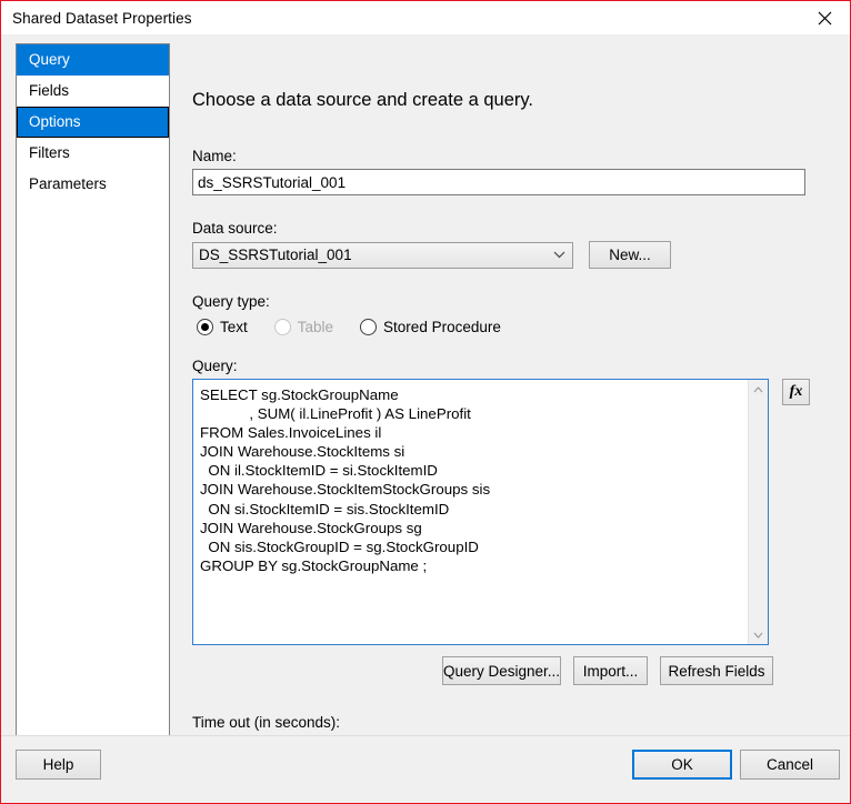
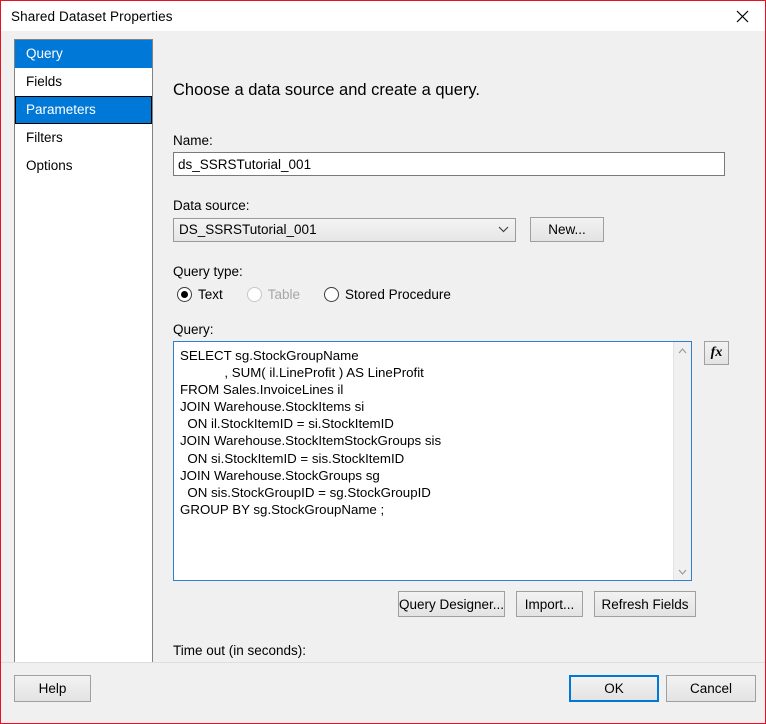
  Shared Dataset Properties
  Query
  Fields
- Options
+ Parameters
  Filters
- Parameters
+ Options
  Choose a data source and create a query.
  Name:
  ds_SSRSTutorial_001
  Data source:
  DS_SSRSTutorial_001
  New...
  Query type:
  Text
  Table
  Stored Procedure
  Query:
  SELECT sg.StockGroupName
  , SUM( il.LineProfit ) AS LineProfit
  FROM Sales.InvoiceLines il
  JOIN Warehouse.StockItems si
  ON il.StockItemID = si.StockItemID
  JOIN Warehouse.StockItemStockGroups sis
  ON si.StockItemID = sis.StockItemID
  JOIN Warehouse.StockGroups sg
  ON sis.StockGroupID = sg.StockGroupID
  GROUP BY sg.StockGroupName ;
  fx
  Query Designer...
  Import...
  Refresh Fields
  Time out (in seconds):
  Help
  OK
  Cancel
